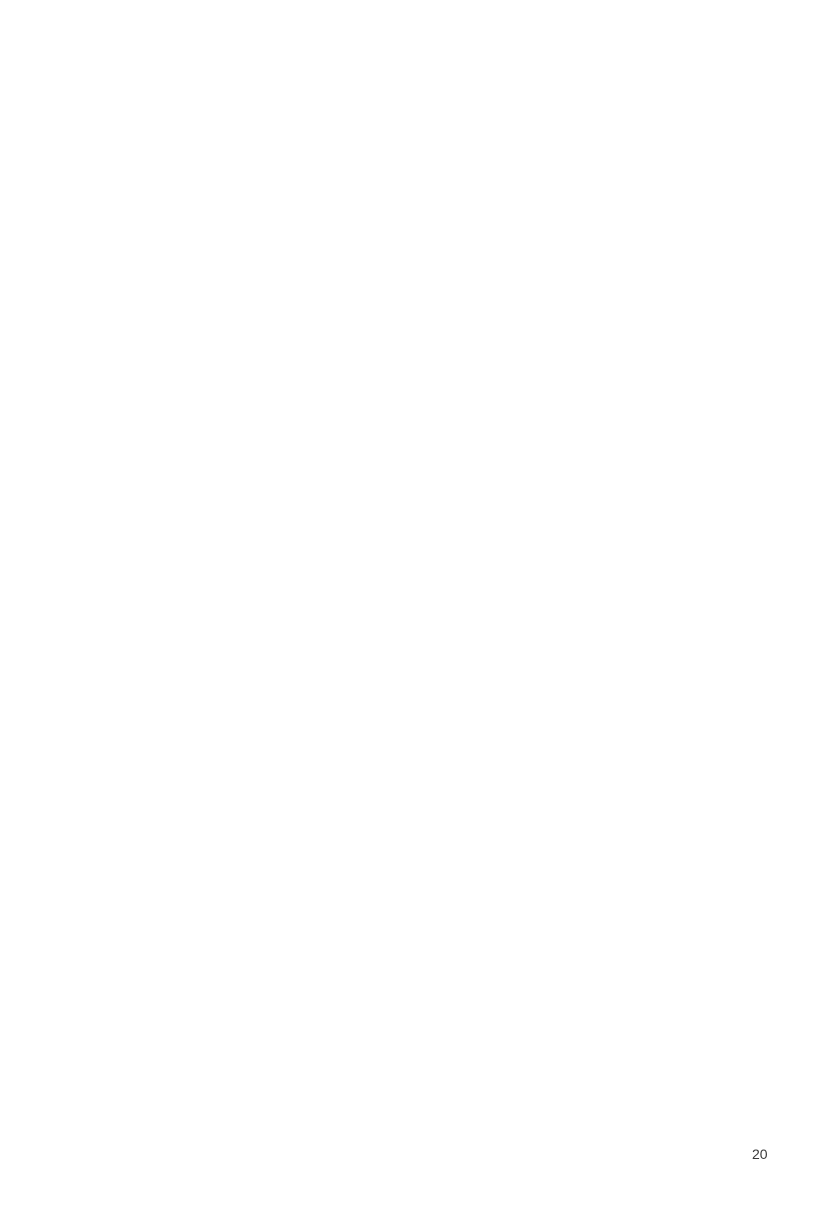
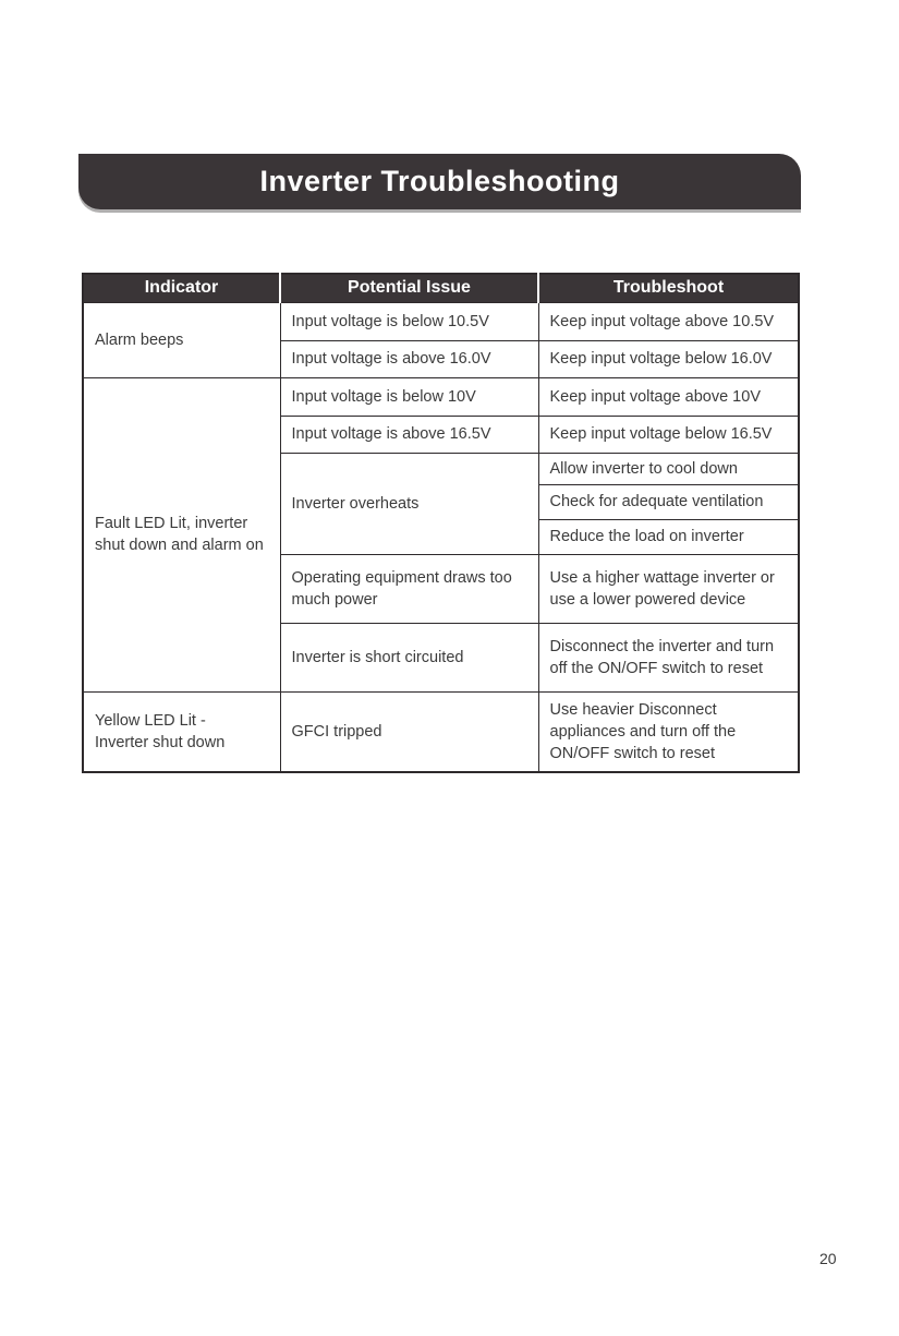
+ Inverter Troubleshooting
+ Indicator	Potential Issue	Troubleshoot
+ Alarm beeps	Input voltage is below 10.5V	Keep input voltage above 10.5V
+ Input voltage is above 16.0V	Keep input voltage below 16.0V
+ Fault LED Lit, inverter shut down and alarm on	Input voltage is below 10V	Keep input voltage above 10V
+ Input voltage is above 16.5V	Keep input voltage below 16.5V
+ Inverter overheats	Allow inverter to cool down
+ Check for adequate ventilation
+ Reduce the load on inverter
+ Operating equipment draws too much power	Use a higher wattage inverter or use a lower powered device
+ Inverter is short circuited	Disconnect the inverter and turn off the ON/OFF switch to reset
+ Yellow LED Lit - Inverter shut down	GFCI tripped	Use heavier Disconnect appliances and turn off the ON/OFF switch to reset
  20
